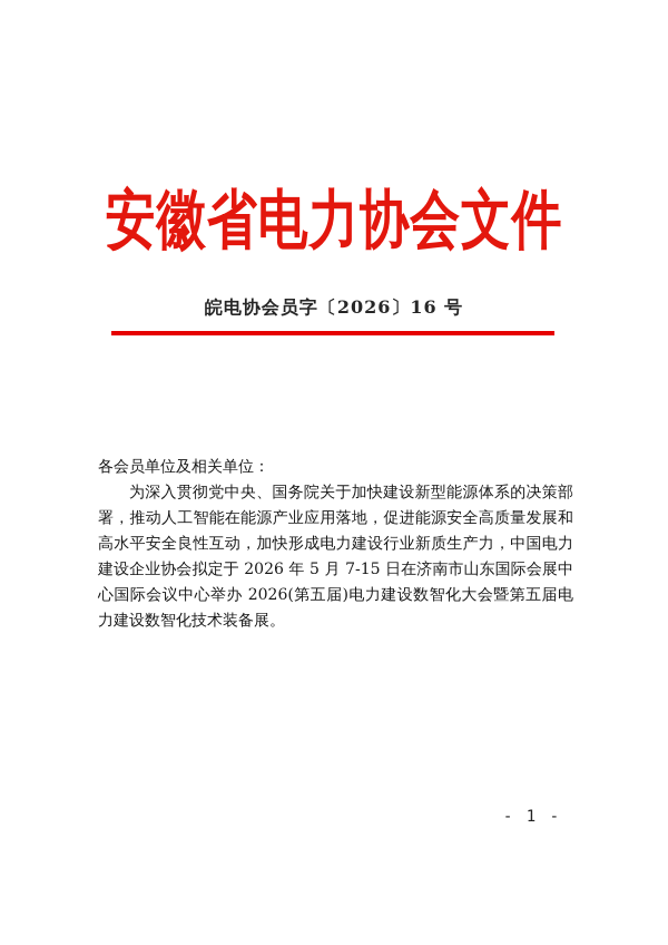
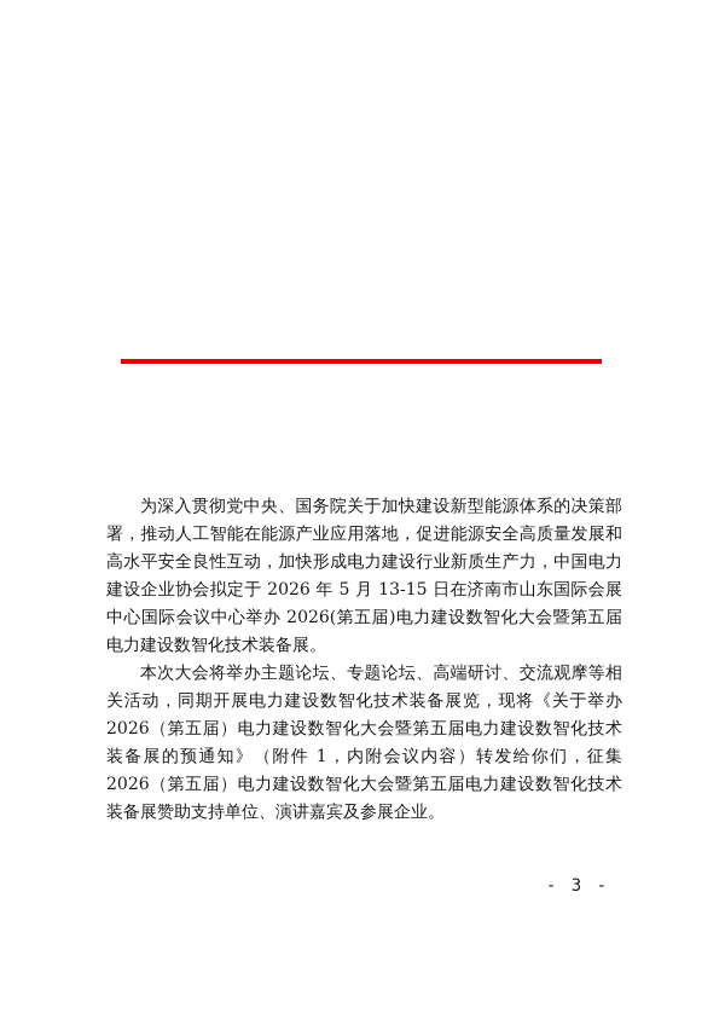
- 安徽省电力协会文件
- 皖电协会员字〔2026〕16 号
- 各会员单位及相关单位：
- 为深入贯彻党中央、国务院关于加快建设新型能源体系的决策部署，推动人工智能在能源产业应用落地，促进能源安全高质量发展和高水平安全良性互动，加快形成电力建设行业新质生产力，中国电力建设企业协会拟定于 2026 年 5 月 7-15 日在济南市山东国际会展中心国际会议中心举办 2026(第五届)电力建设数智化大会暨第五届电力建设数智化技术装备展。
+ 为深入贯彻党中央、国务院关于加快建设新型能源体系的决策部署，推动人工智能在能源产业应用落地，促进能源安全高质量发展和高水平安全良性互动，加快形成电力建设行业新质生产力，中国电力建设企业协会拟定于 2026 年 5 月 13-15 日在济南市山东国际会展中心国际会议中心举办 2026(第五届)电力建设数智化大会暨第五届电力建设数智化技术装备展。
+ 本次大会将举办主题论坛、专题论坛、高端研讨、交流观摩等相关活动，同期开展电力建设数智化技术装备展览，现将《关于举办 2026（第五届）电力建设数智化大会暨第五届电力建设数智化技术装备展的预通知》（附件 1，内附会议内容）转发给你们，征集 2026（第五届）电力建设数智化大会暨第五届电力建设数智化技术装备展赞助支持单位、演讲嘉宾及参展企业。
- - 1 -
+ - 3 -
